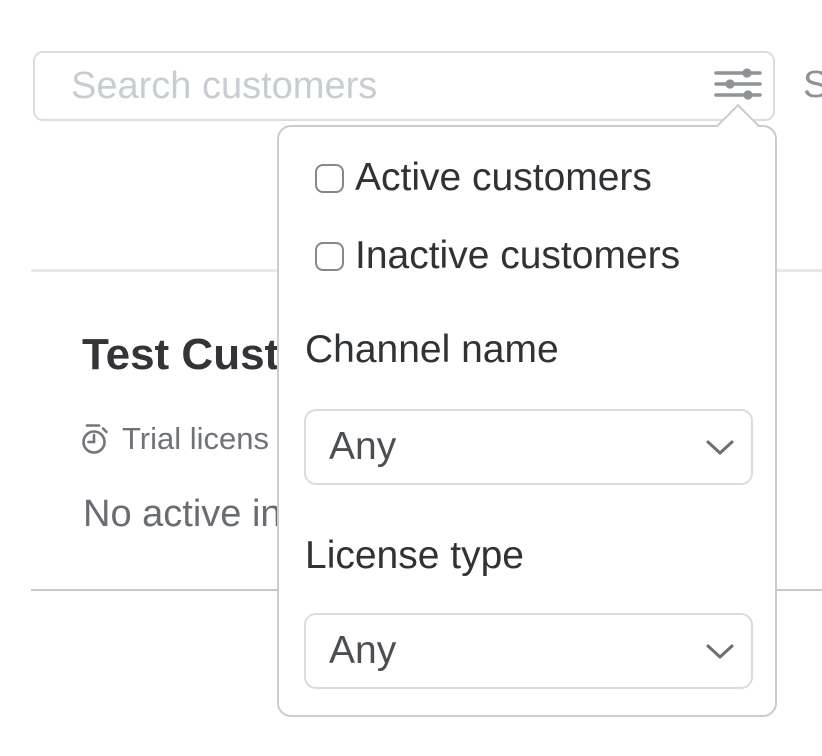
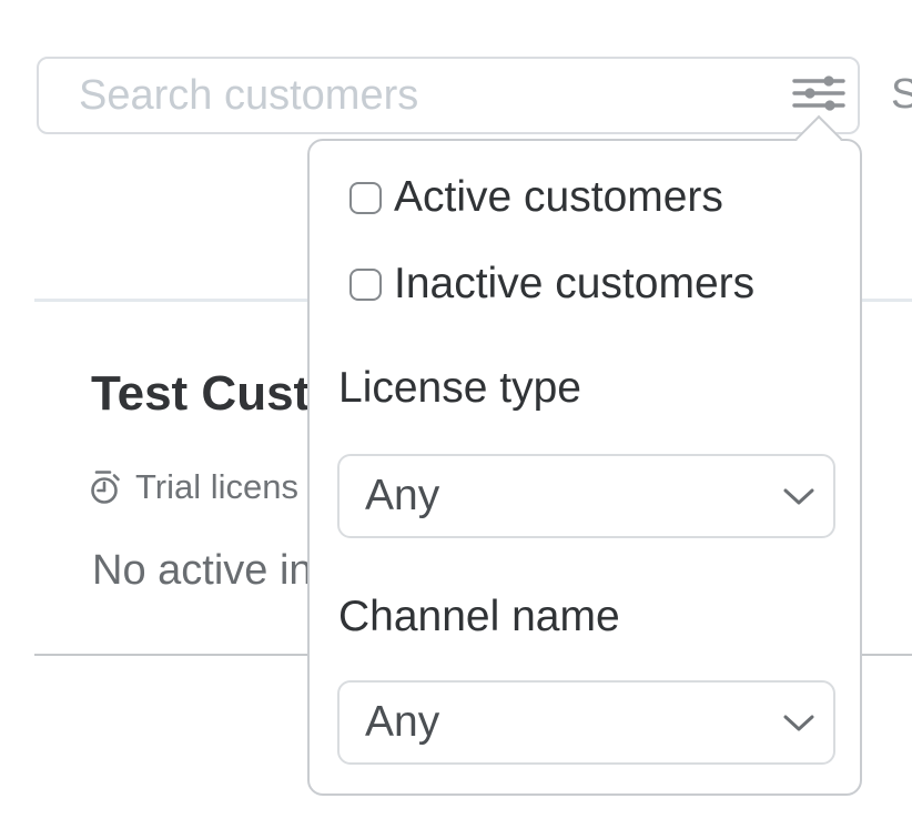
  Test Cust
  Trial licens
  No active in
  S
  Search customers
  Active customers
  Inactive customers
- Channel name
+ License type
  Any
- License type
+ Channel name
  Any
